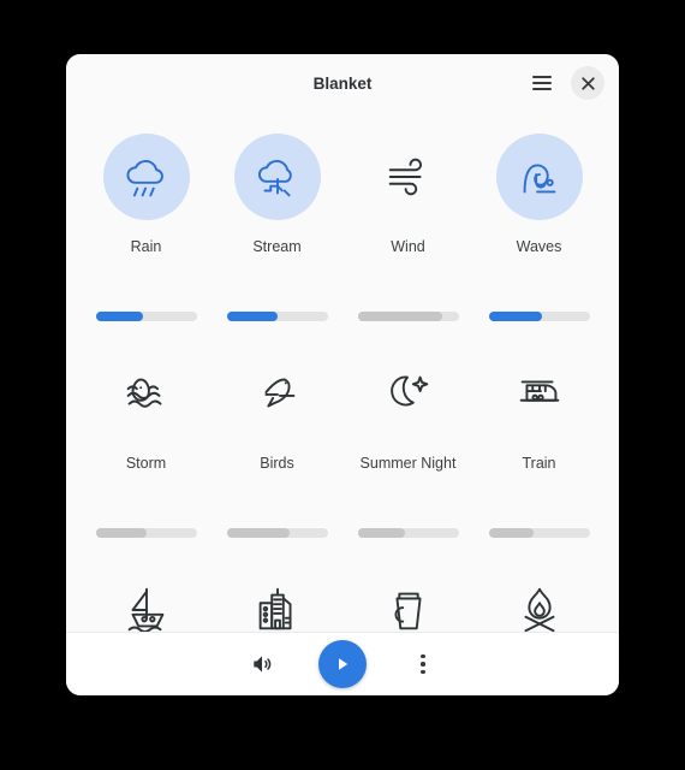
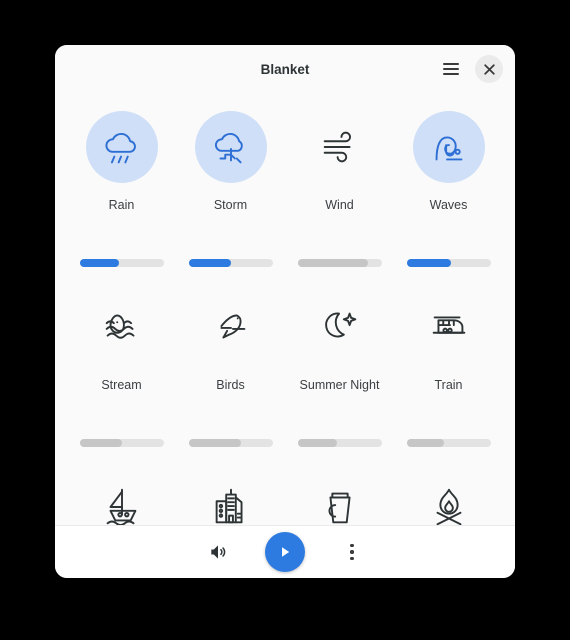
  Blanket
  Rain
- Stream
+ Storm
  Wind
  Waves
- Storm
+ Stream
  Birds
  Summer Night
  Train
